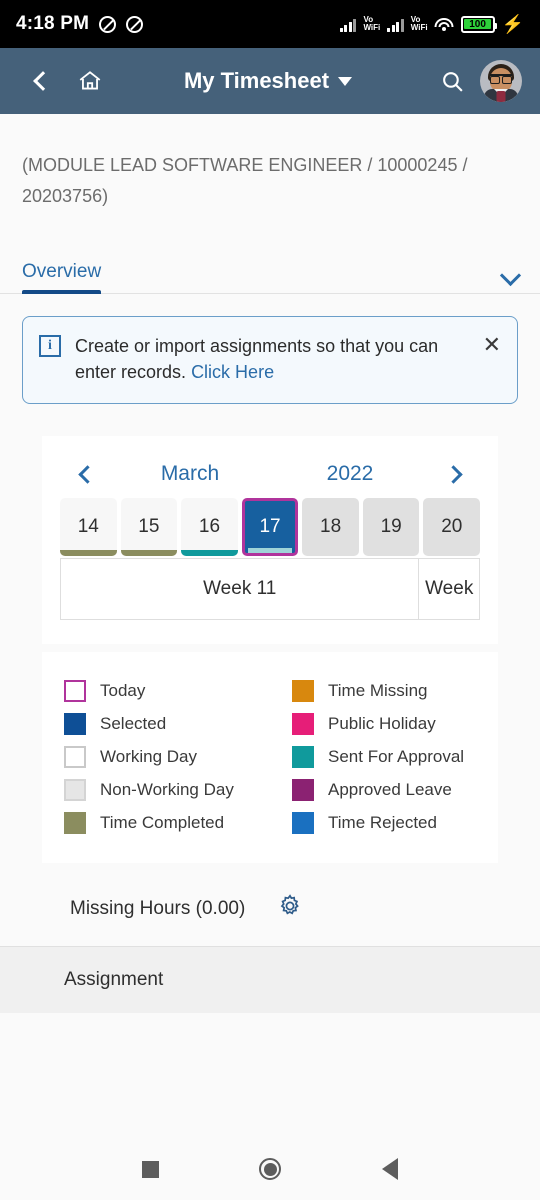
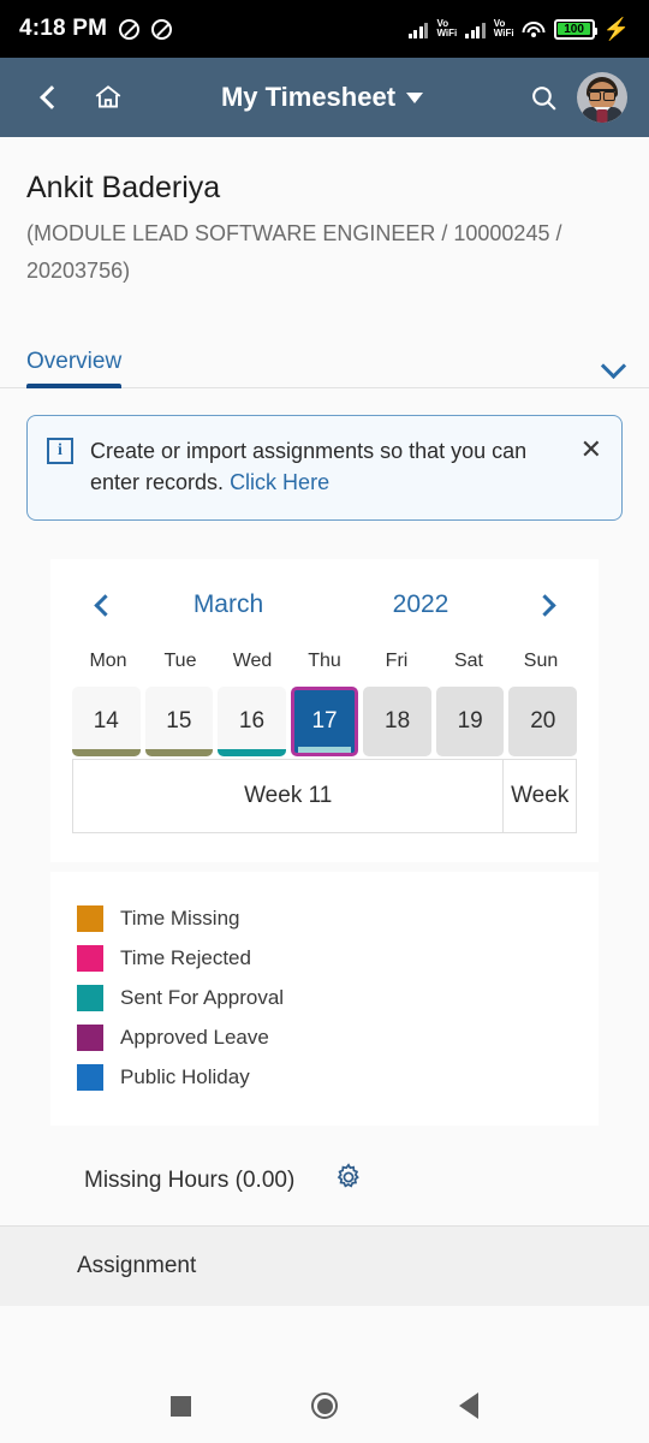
  4:18 PM
  Vo
  WiFi
  Vo
  WiFi
  100
  ⚡
  My Timesheet
+ Ankit Baderiya
  (MODULE LEAD SOFTWARE ENGINEER / 10000245 / 20203756)
  Overview
  i
  Create or import assignments so that you can enter records. Click Here
  ✕
  March
  2022
+ Mon
+ Tue
+ Wed
+ Thu
+ Fri
+ Sat
+ Sun
  14
  15
  16
  17
  18
  19
  20
  Week 11
  Week
- Today
- Selected
- Working Day
- Non-Working Day
- Time Completed
  Time Missing
- Public Holiday
+ Time Rejected
  Sent For Approval
  Approved Leave
- Time Rejected
+ Public Holiday
  Missing Hours (0.00)
  Assignment
